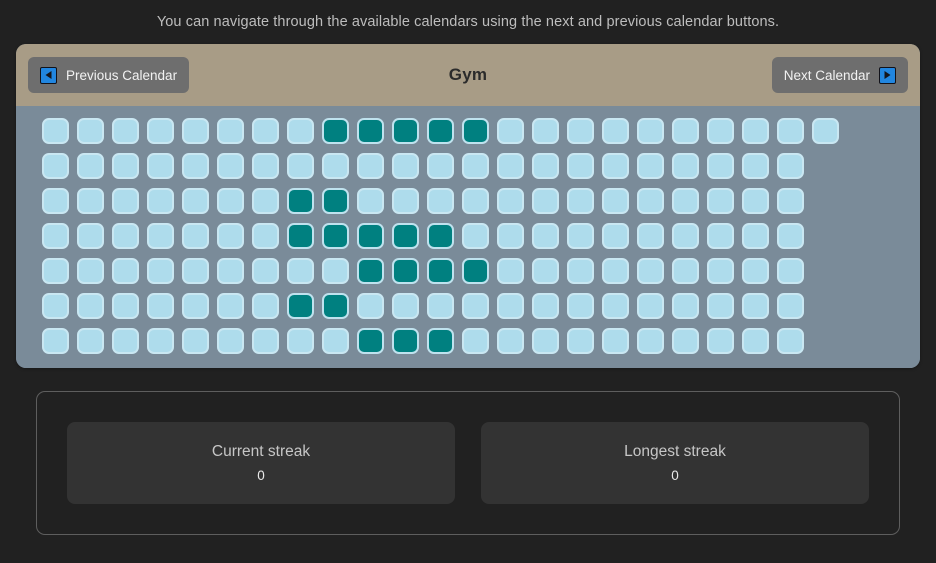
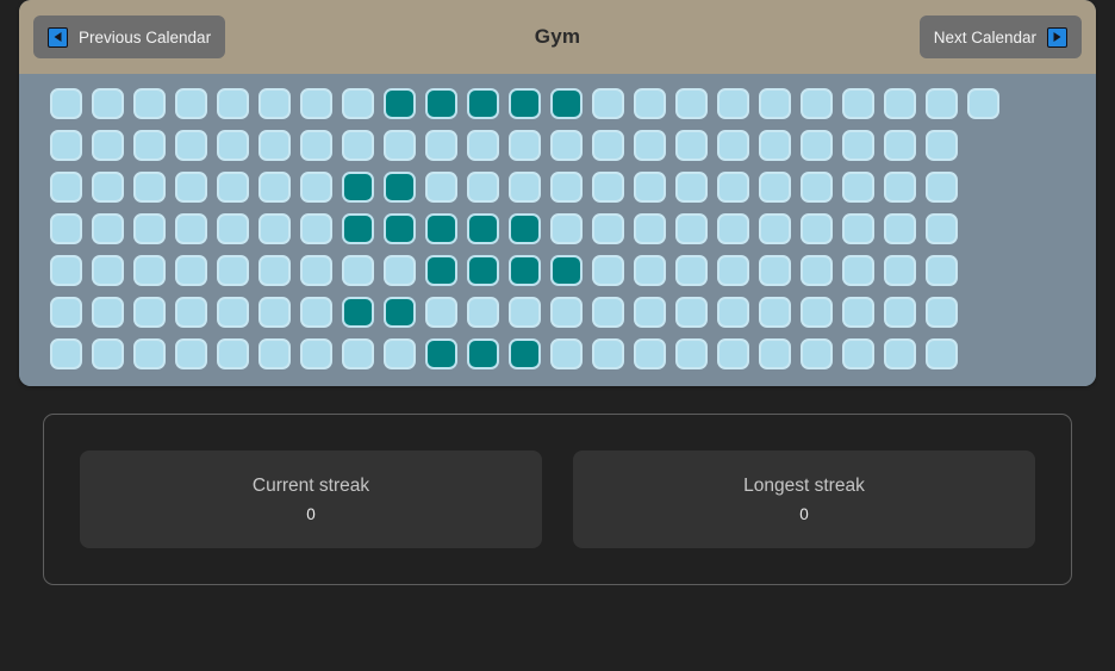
- You can navigate through the available calendars using the next and previous calendar buttons.
  Previous Calendar
  Gym
  Next Calendar
  Current streak
  0
  Longest streak
  0
